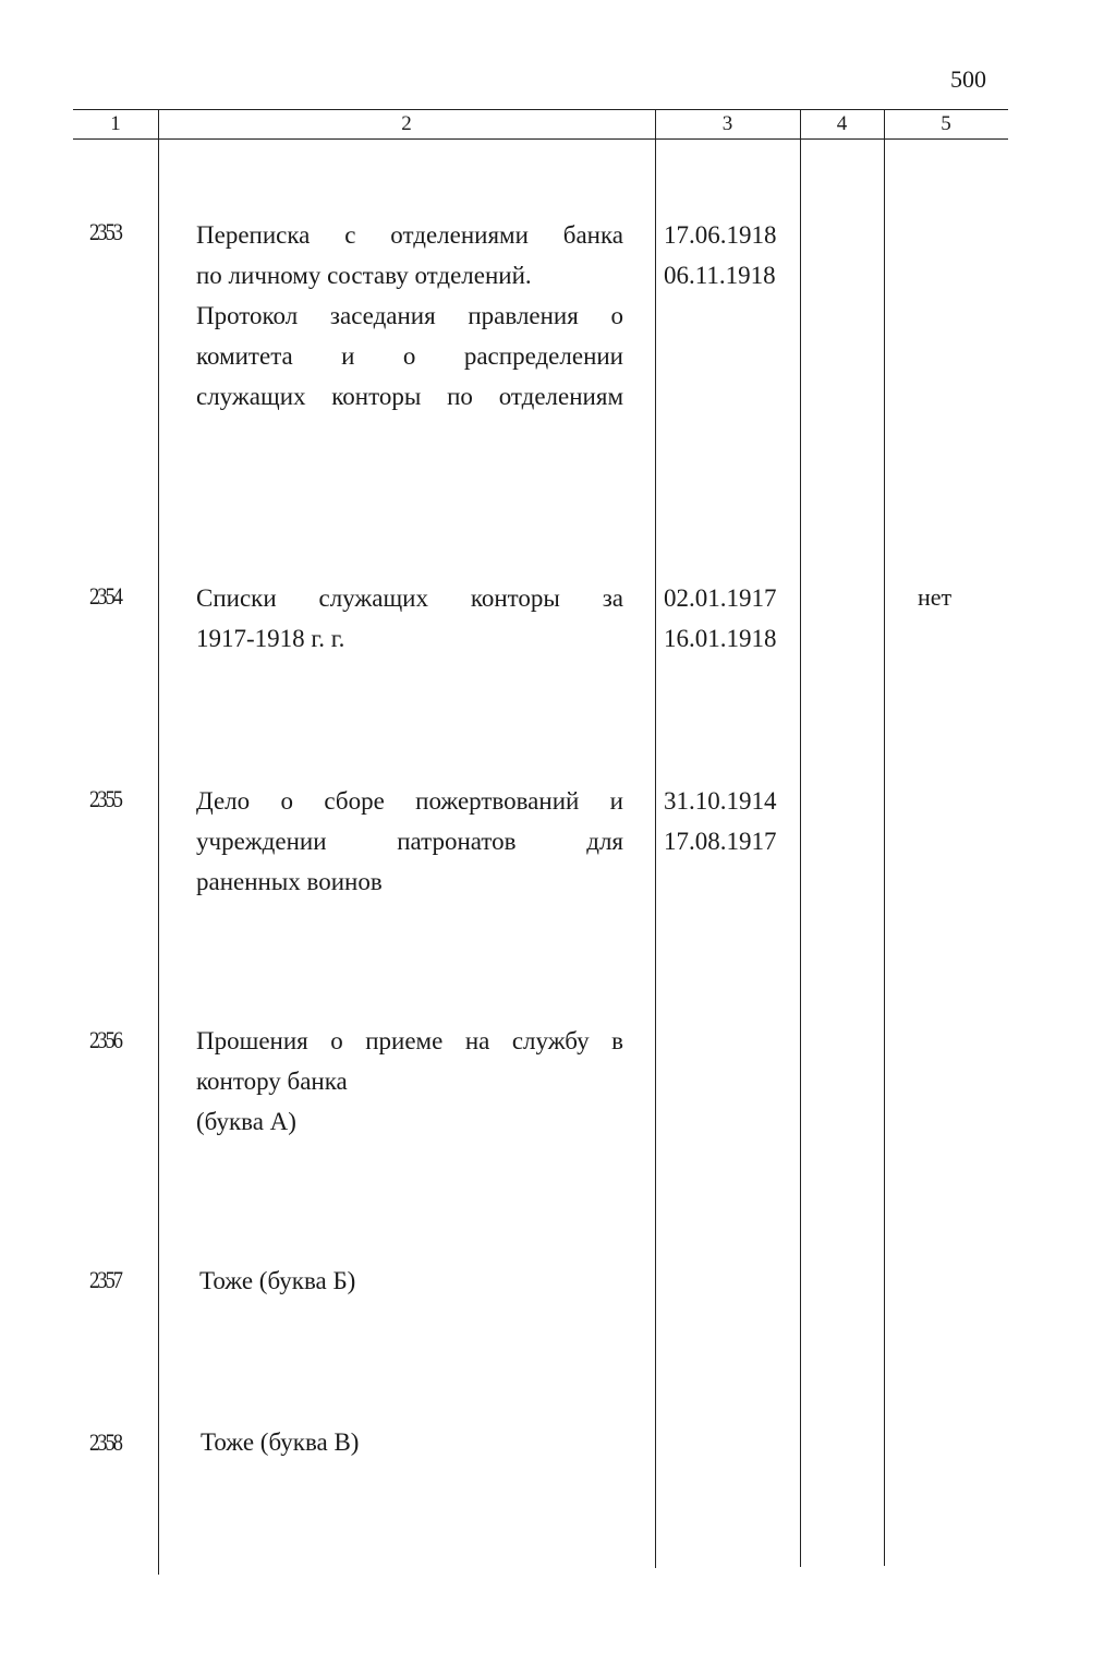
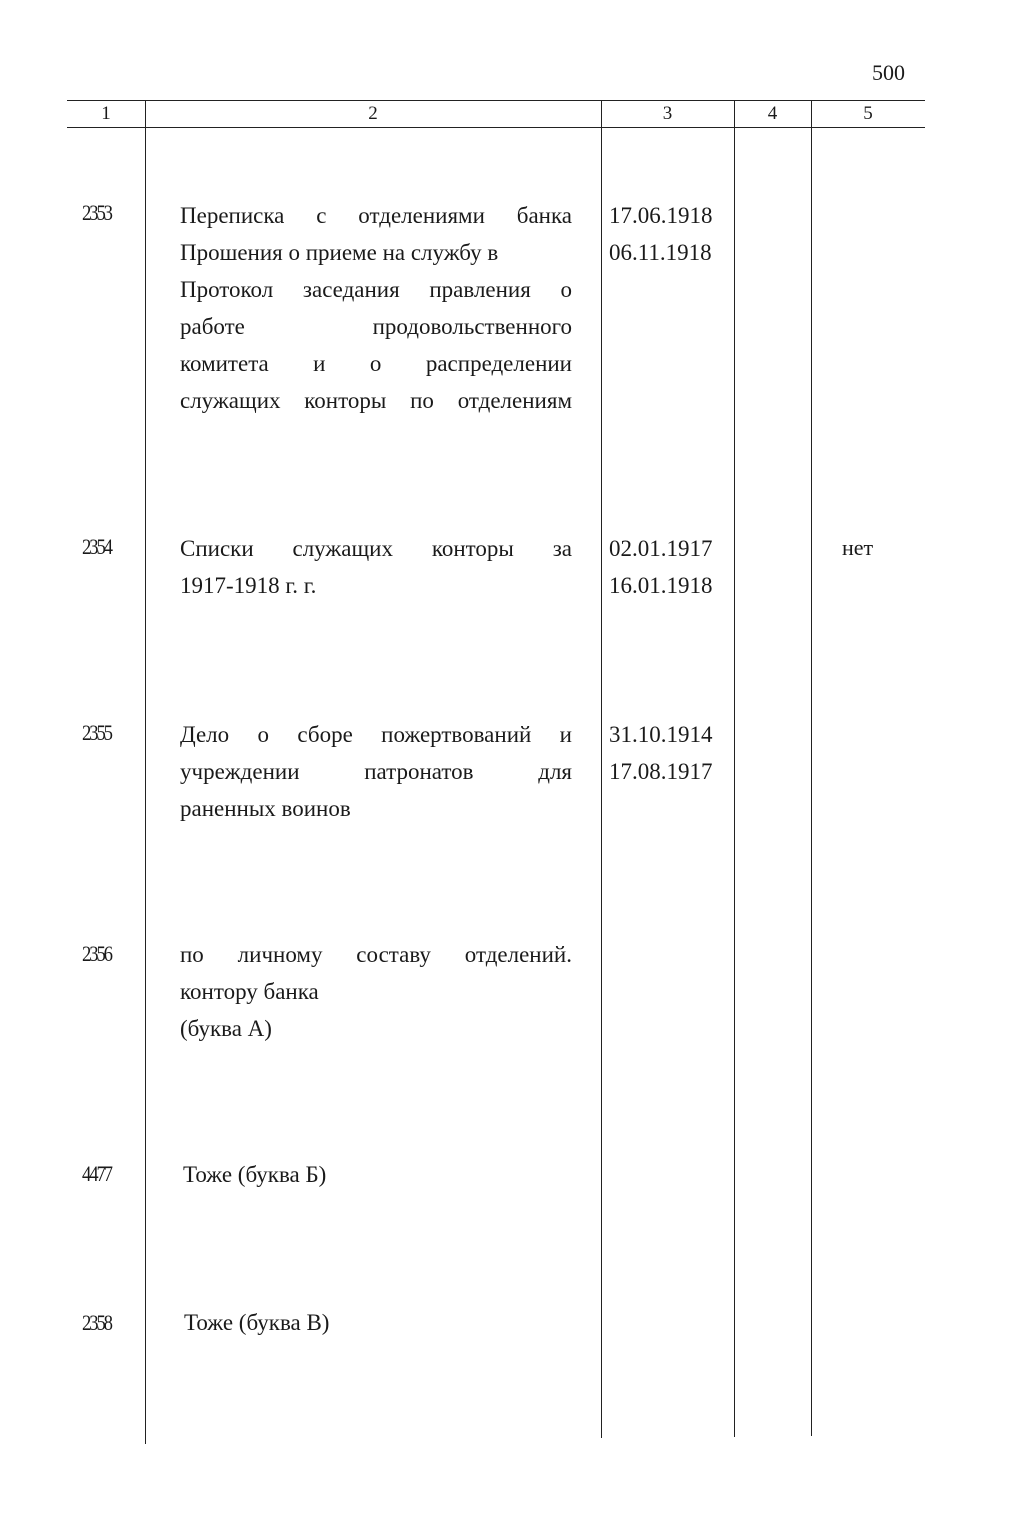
  500
  1
  2
  3
  4
  5
  2353
  Переписка с отделениями банка
- по личному составу отделений.
+ Прошения о приеме на службу в
  Протокол заседания правления о
+ работе продовольственного
  комитета и о распределении
  служащих конторы по отделениям
  17.06.1918
  06.11.1918
  2354
  Списки служащих конторы за
  1917-1918 г. г.
  02.01.1917
  16.01.1918
  нет
  2355
  Дело о сборе пожертвований и
  учреждении патронатов для
  раненных воинов
  31.10.1914
  17.08.1917
  2356
- Прошения о приеме на службу в
+ по личному составу отделений.
  контору банка
  (буква А)
- 2357
+ 4477
  Тоже (буква Б)
  2358
  Тоже (буква В)
